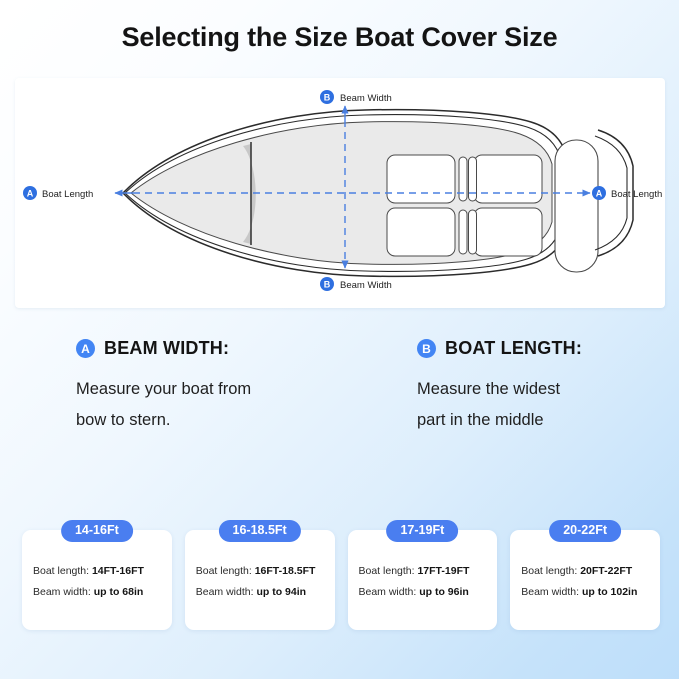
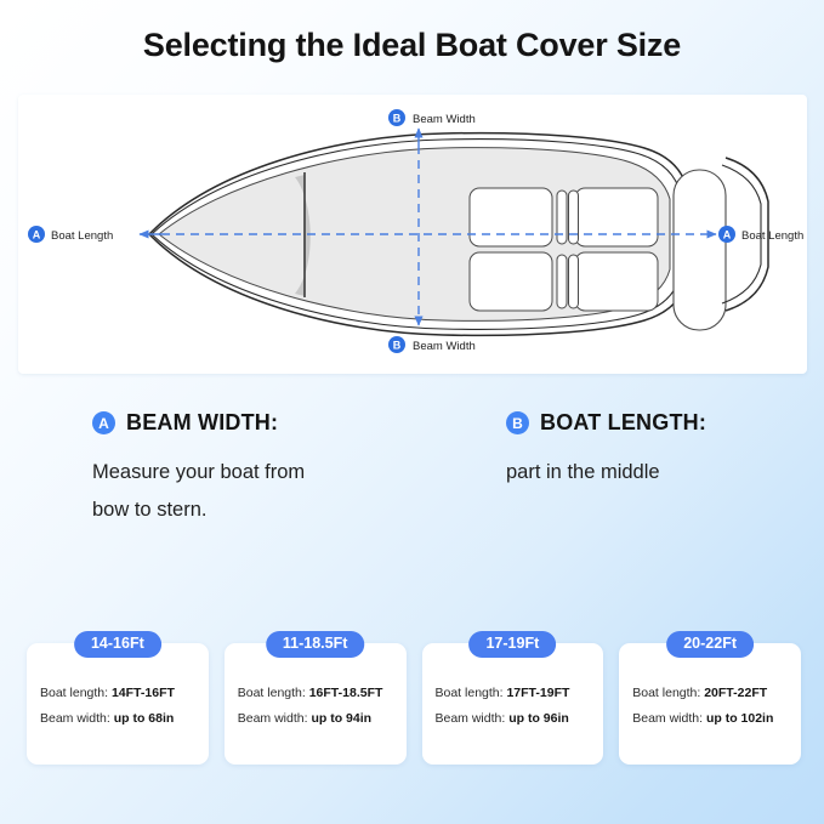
- Selecting the Size Boat Cover Size
+ Selecting the Ideal Boat Cover Size
  B
  Beam Width
  B
  Beam Width
  A
  Boat Length
  A
  Boat Length
  A
  BEAM WIDTH:
  Measure your boat from
  bow to stern.
  B
  BOAT LENGTH:
- Measure the widest
  part in the middle
  14-16Ft
  Boat length: 14FT-16FT
  Beam width: up to 68in
- 16-18.5Ft
+ 11-18.5Ft
  Boat length: 16FT-18.5FT
  Beam width: up to 94in
  17-19Ft
  Boat length: 17FT-19FT
  Beam width: up to 96in
  20-22Ft
  Boat length: 20FT-22FT
  Beam width: up to 102in
